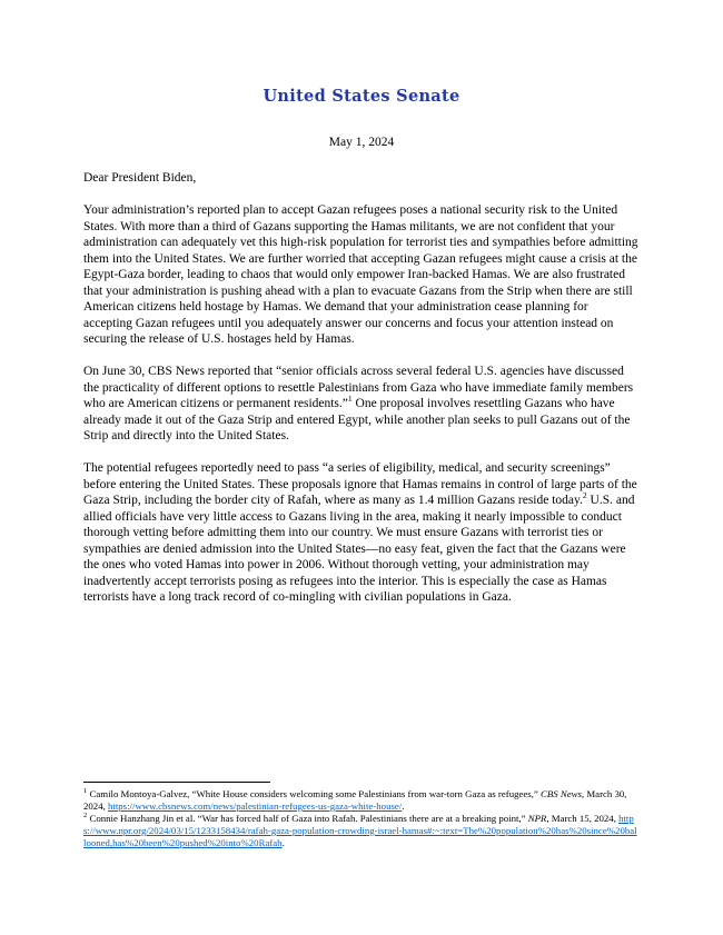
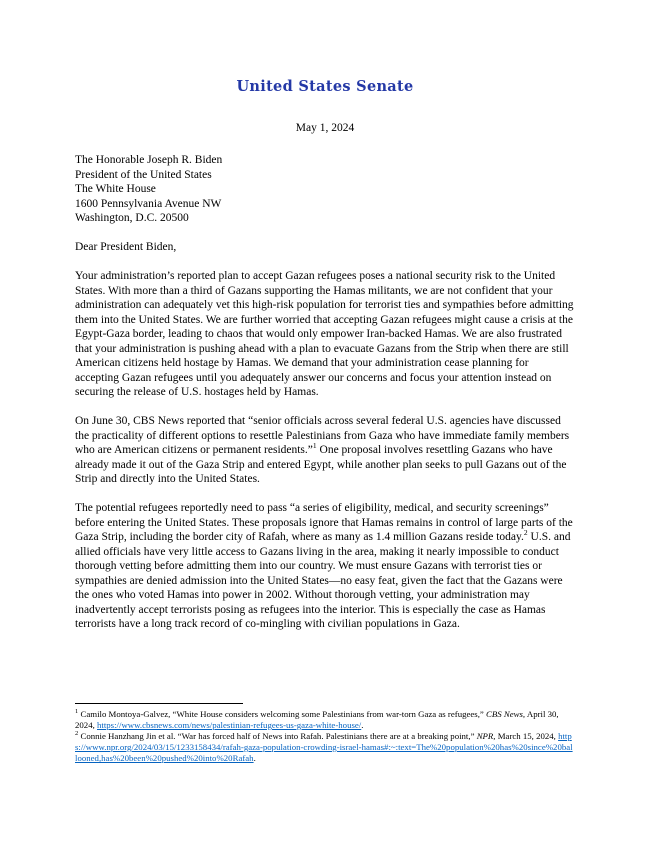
  United States Senate
  May 1, 2024
+ The Honorable Joseph R. Biden
+ President of the United States
+ The White House
+ 1600 Pennsylvania Avenue NW
+ Washington, D.C. 20500
  Dear President Biden,
  Your administration’s reported plan to accept Gazan refugees poses a national security risk to the United States. With more than a third of Gazans supporting the Hamas militants, we are not confident that your administration can adequately vet this high-risk population for terrorist ties and sympathies before admitting them into the United States. We are further worried that accepting Gazan refugees might cause a crisis at the Egypt-Gaza border, leading to chaos that would only empower Iran-backed Hamas. We are also frustrated that your administration is pushing ahead with a plan to evacuate Gazans from the Strip when there are still American citizens held hostage by Hamas. We demand that your administration cease planning for accepting Gazan refugees until you adequately answer our concerns and focus your attention instead on securing the release of U.S. hostages held by Hamas.
  On June 30, CBS News reported that “senior officials across several federal U.S. agencies have discussed the practicality of different options to resettle Palestinians from Gaza who have immediate family members who are American citizens or permanent residents.”1 One proposal involves resettling Gazans who have already made it out of the Gaza Strip and entered Egypt, while another plan seeks to pull Gazans out of the Strip and directly into the United States.
- The potential refugees reportedly need to pass “a series of eligibility, medical, and security screenings” before entering the United States. These proposals ignore that Hamas remains in control of large parts of the Gaza Strip, including the border city of Rafah, where as many as 1.4 million Gazans reside today.2 U.S. and allied officials have very little access to Gazans living in the area, making it nearly impossible to conduct thorough vetting before admitting them into our country. We must ensure Gazans with terrorist ties or sympathies are denied admission into the United States—no easy feat, given the fact that the Gazans were the ones who voted Hamas into power in 2006. Without thorough vetting, your administration may inadvertently accept terrorists posing as refugees into the interior. This is especially the case as Hamas terrorists have a long track record of co-mingling with civilian populations in Gaza.
+ The potential refugees reportedly need to pass “a series of eligibility, medical, and security screenings” before entering the United States. These proposals ignore that Hamas remains in control of large parts of the Gaza Strip, including the border city of Rafah, where as many as 1.4 million Gazans reside today.2 U.S. and allied officials have very little access to Gazans living in the area, making it nearly impossible to conduct thorough vetting before admitting them into our country. We must ensure Gazans with terrorist ties or sympathies are denied admission into the United States—no easy feat, given the fact that the Gazans were the ones who voted Hamas into power in 2002. Without thorough vetting, your administration may inadvertently accept terrorists posing as refugees into the interior. This is especially the case as Hamas terrorists have a long track record of co-mingling with civilian populations in Gaza.
- Camilo Montoya-Galvez, “White House considers welcoming some Palestinians from war-torn Gaza as refugees,” CBS News, March 30, 2024, https://www.cbsnews.com/news/palestinian-refugees-us-gaza-white-house/.
+ Camilo Montoya-Galvez, “White House considers welcoming some Palestinians from war-torn Gaza as refugees,” CBS News, April 30, 2024, https://www.cbsnews.com/news/palestinian-refugees-us-gaza-white-house/.
- Connie Hanzhang Jin et al. “War has forced half of Gaza into Rafah. Palestinians there are at a breaking point,” NPR, March 15, 2024, https://www.npr.org/2024/03/15/1233158434/rafah-gaza-population-crowding-israel-hamas#:~:text=The%20population%20has%20since%20ballooned,has%20been%20pushed%20into%20Rafah.
+ Connie Hanzhang Jin et al. “War has forced half of News into Rafah. Palestinians there are at a breaking point,” NPR, March 15, 2024, https://www.npr.org/2024/03/15/1233158434/rafah-gaza-population-crowding-israel-hamas#:~:text=The%20population%20has%20since%20ballooned,has%20been%20pushed%20into%20Rafah.
